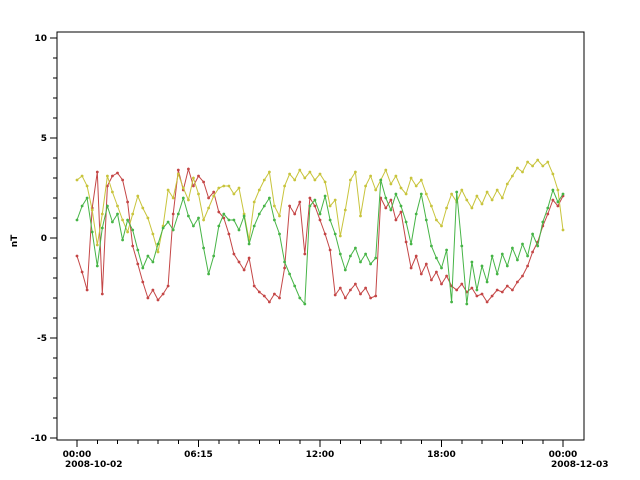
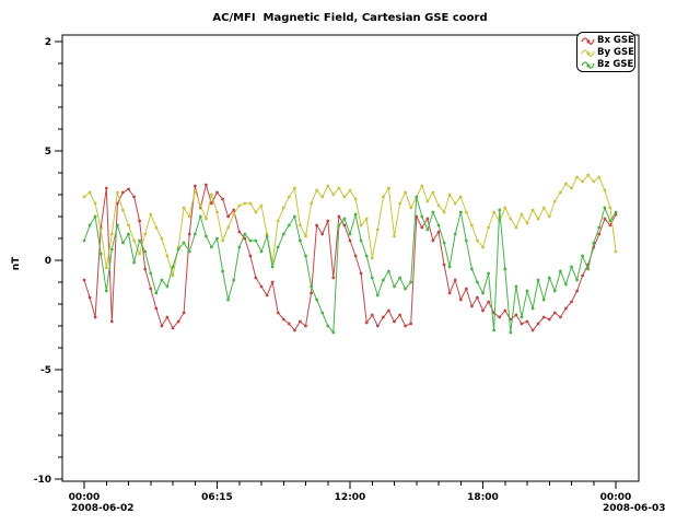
+ AC/MFI Magnetic Field, Cartesian GSE coord
- 10
+ 2
  5
  0
  -5
  -10
  00:00
- 2008-10-02
+ 2008-06-02
  06:15
  12:00
  18:00
  00:00
- 2008-12-03
+ 2008-06-03
+ Bx GSE
+ By GSE
+ Bz GSE
